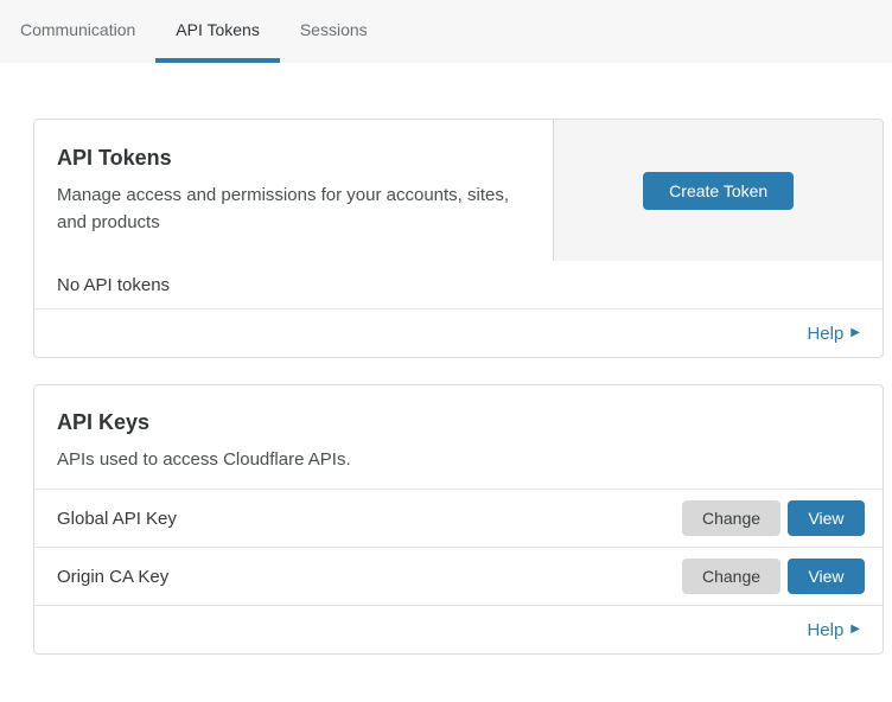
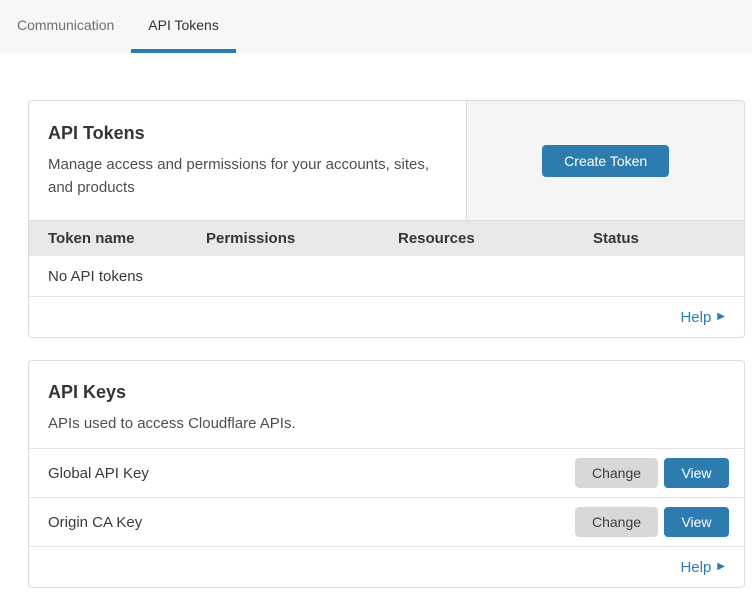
  Communication
  API Tokens
- Sessions
  API Tokens
  Manage access and permissions for your accounts, sites, and products
  Create Token
+ Token name
+ Permissions
+ Resources
+ Status
  No API tokens
  Help
  ▶
  API Keys
  APIs used to access Cloudflare APIs.
  Global API Key
  Change
  View
  Origin CA Key
  Change
  View
  Help
  ▶
